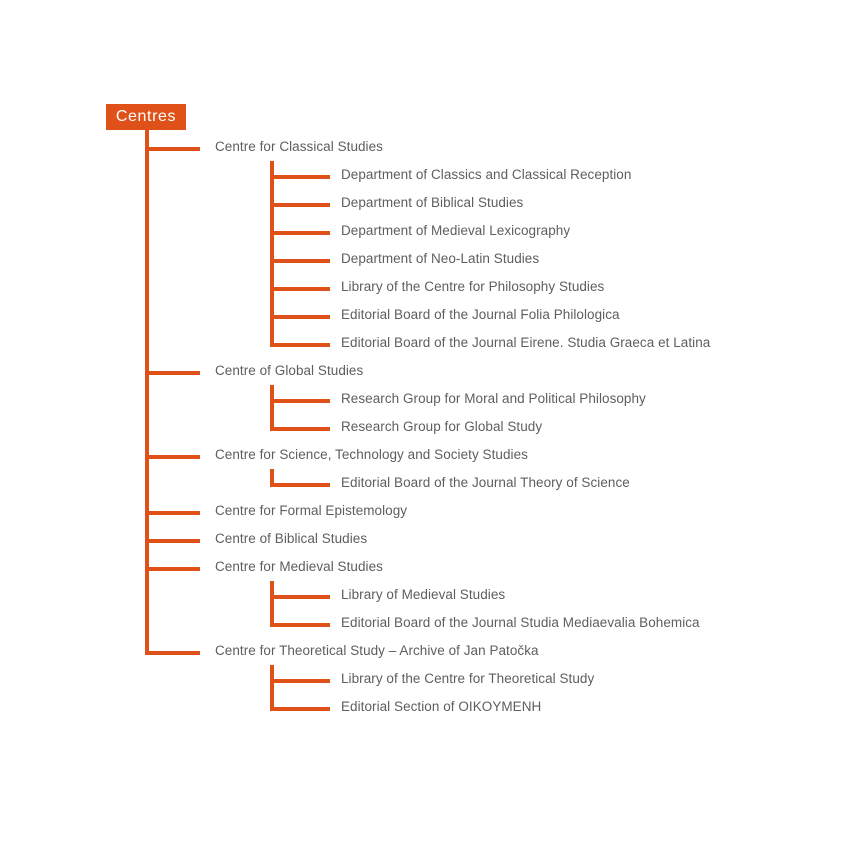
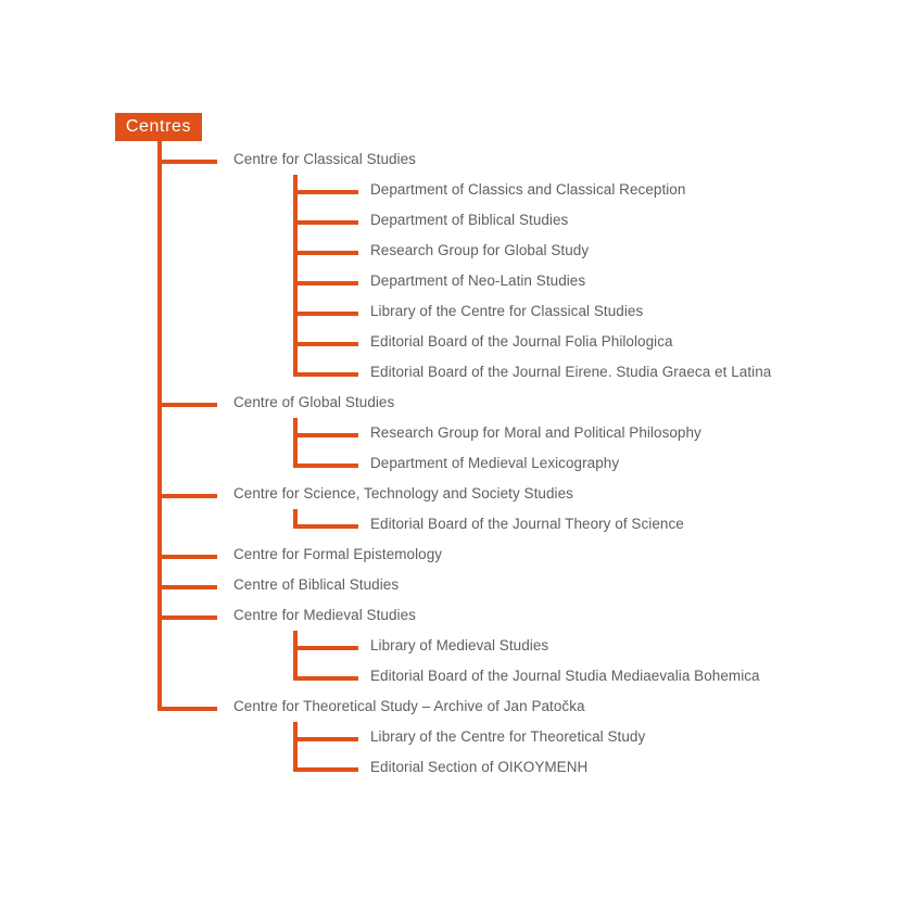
  Centres
  Centre for Classical Studies
  Centre of Global Studies
  Centre for Science, Technology and Society Studies
  Centre for Formal Epistemology
  Centre of Biblical Studies
  Centre for Medieval Studies
  Centre for Theoretical Study – Archive of Jan Patočka
  Department of Classics and Classical Reception
  Department of Biblical Studies
- Department of Medieval Lexicography
+ Research Group for Global Study
  Department of Neo-Latin Studies
- Library of the Centre for Philosophy Studies
+ Library of the Centre for Classical Studies
  Editorial Board of the Journal Folia Philologica
  Editorial Board of the Journal Eirene. Studia Graeca et Latina
  Research Group for Moral and Political Philosophy
- Research Group for Global Study
+ Department of Medieval Lexicography
  Editorial Board of the Journal Theory of Science
  Library of Medieval Studies
  Editorial Board of the Journal Studia Mediaevalia Bohemica
  Library of the Centre for Theoretical Study
  Editorial Section of OIKOYMENH
